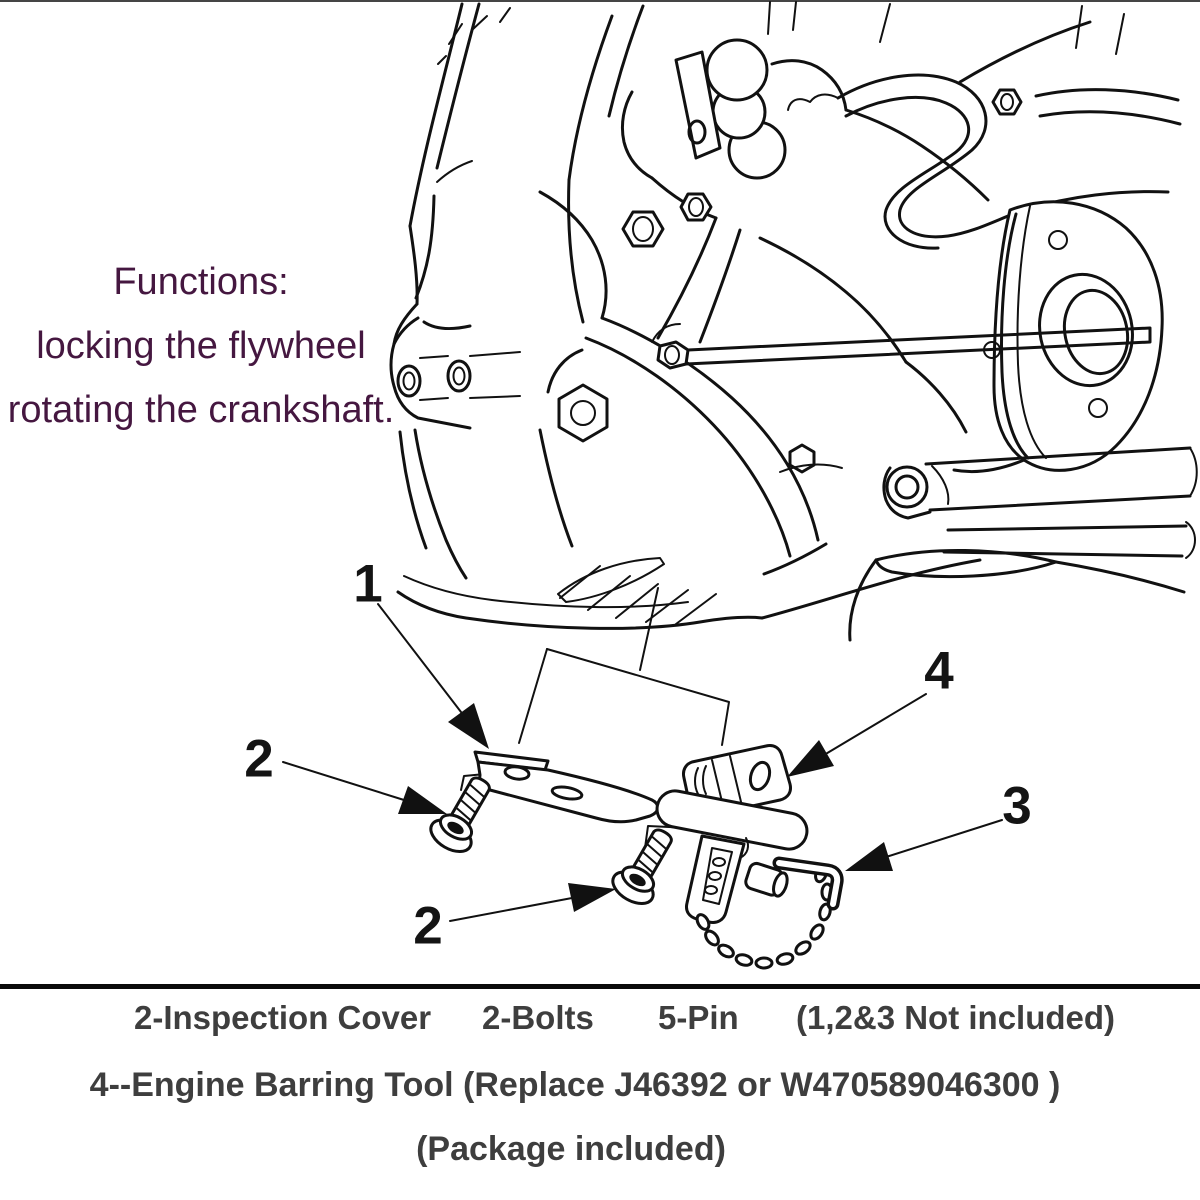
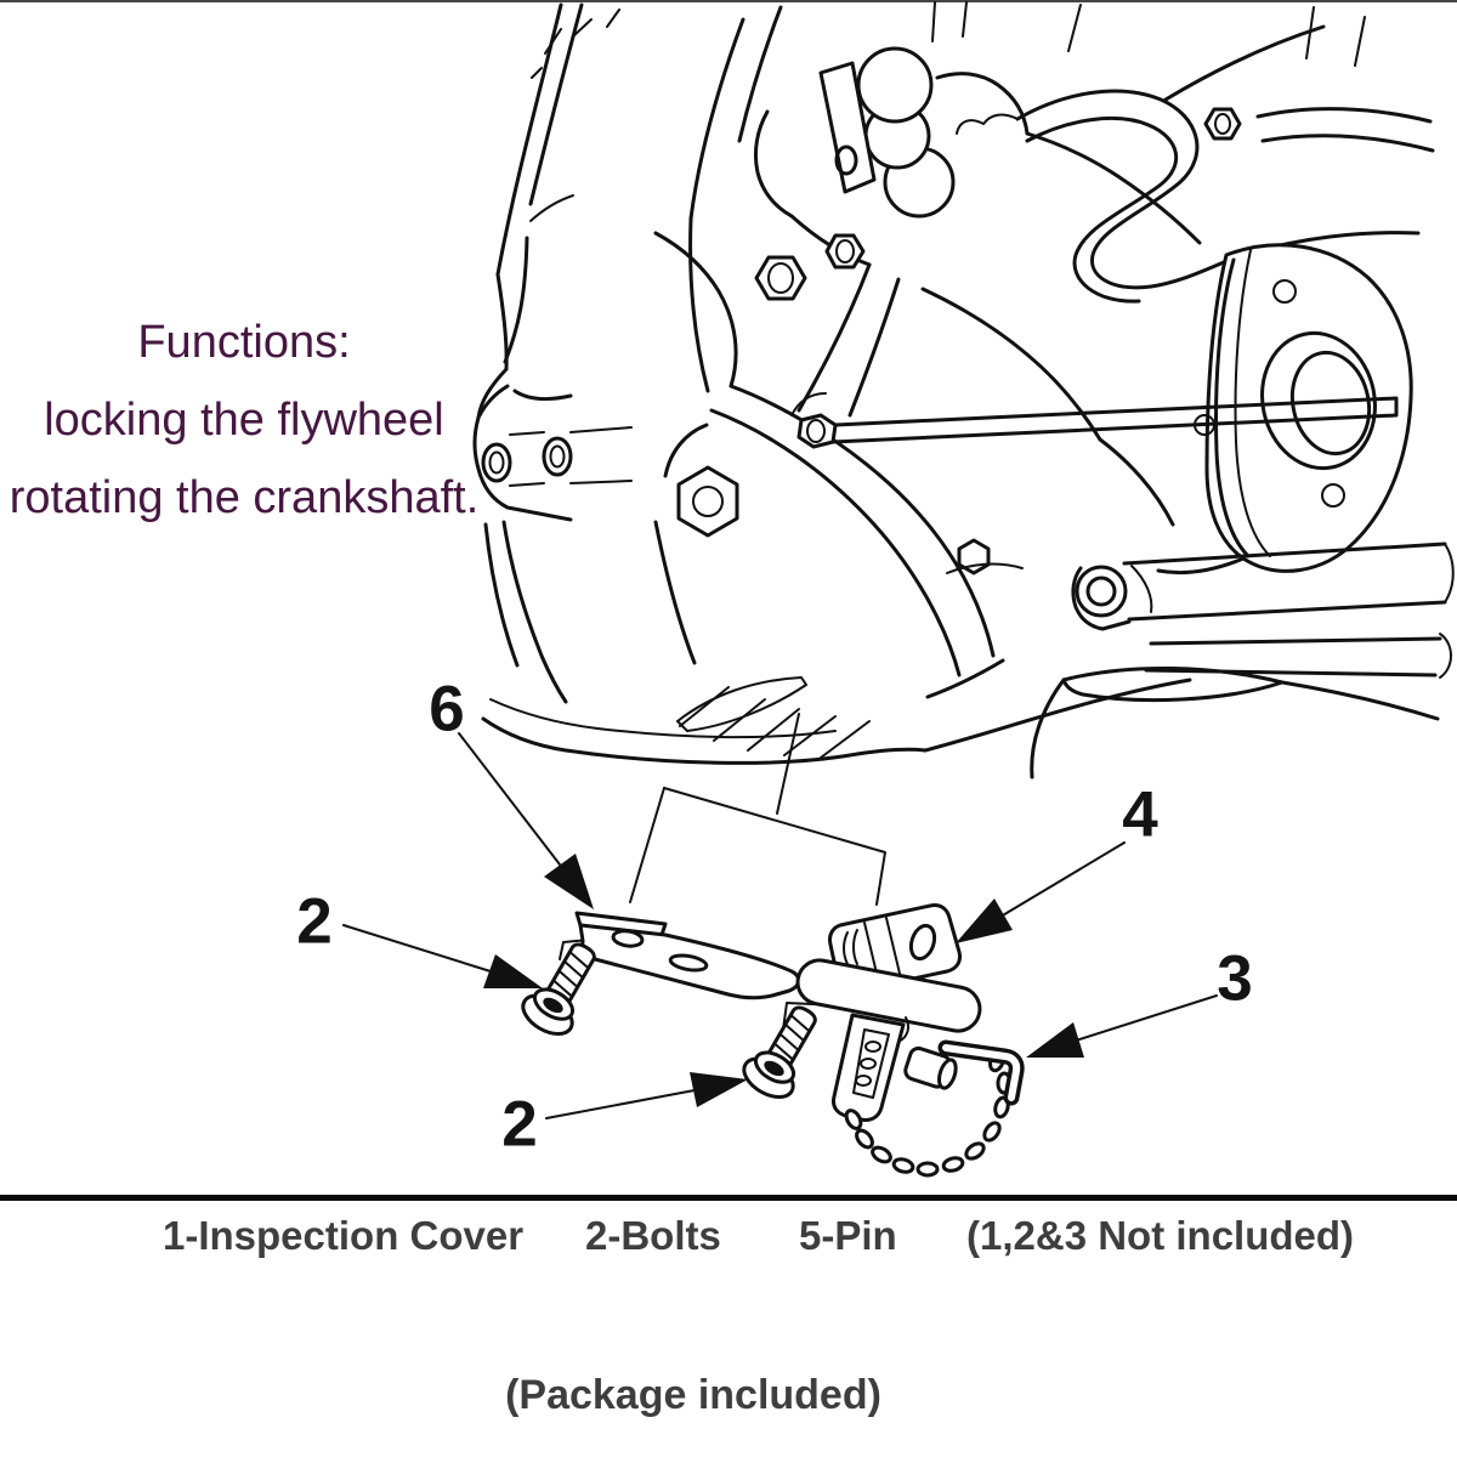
  Functions:
  locking the flywheel
  rotating the crankshaft.
- 1
+ 6
  2
  2
  4
  3
- 2-Inspection Cover
+ 1-Inspection Cover
  2-Bolts
  5-Pin
  (1,2&3 Not included)
- 4--Engine Barring Tool (Replace J46392 or W470589046300 )
  (Package included)
